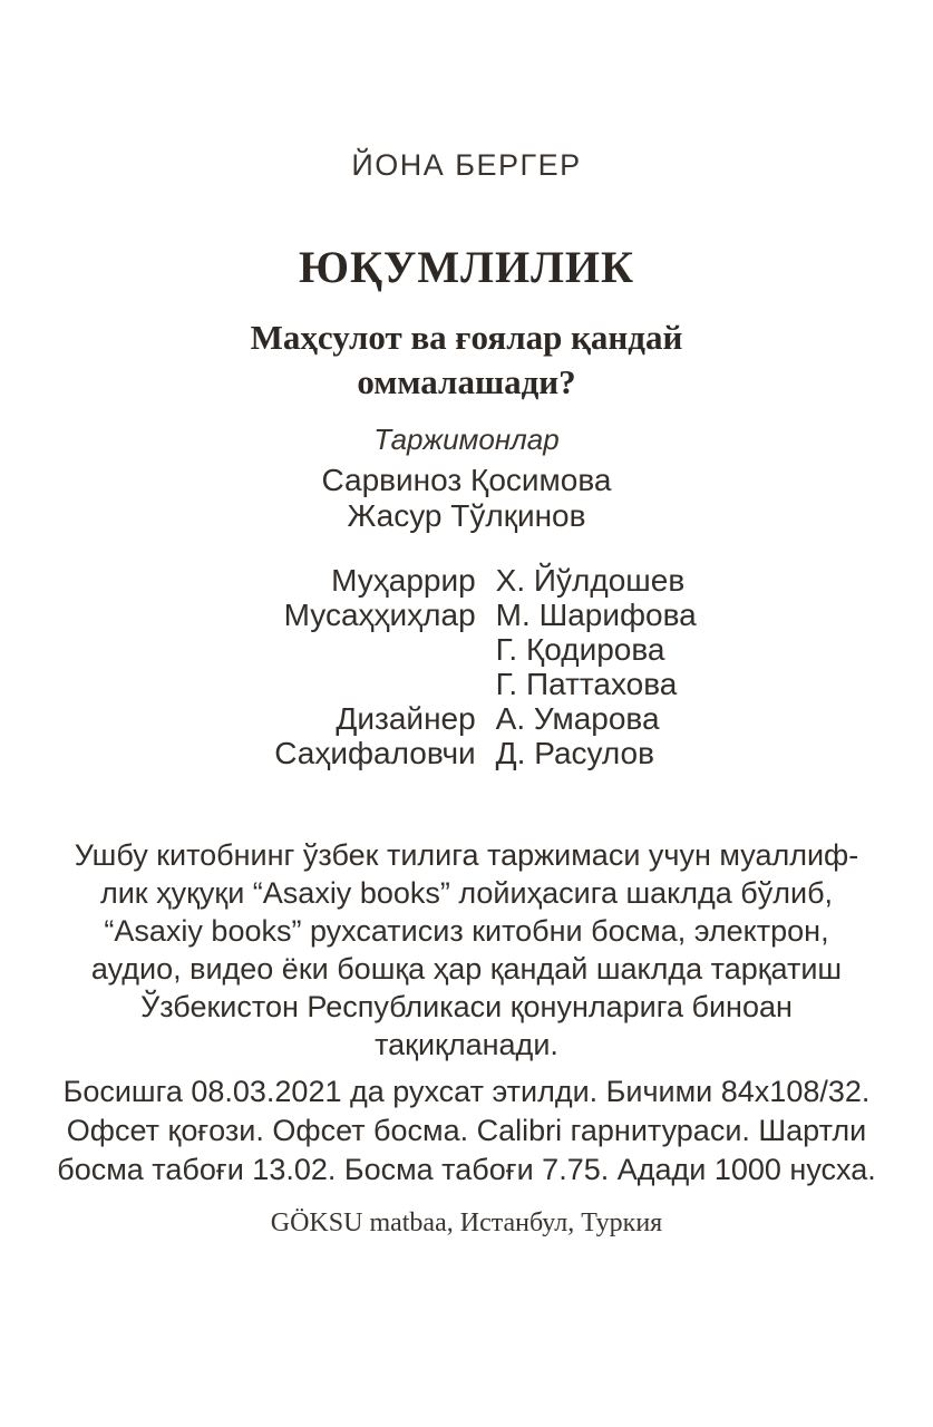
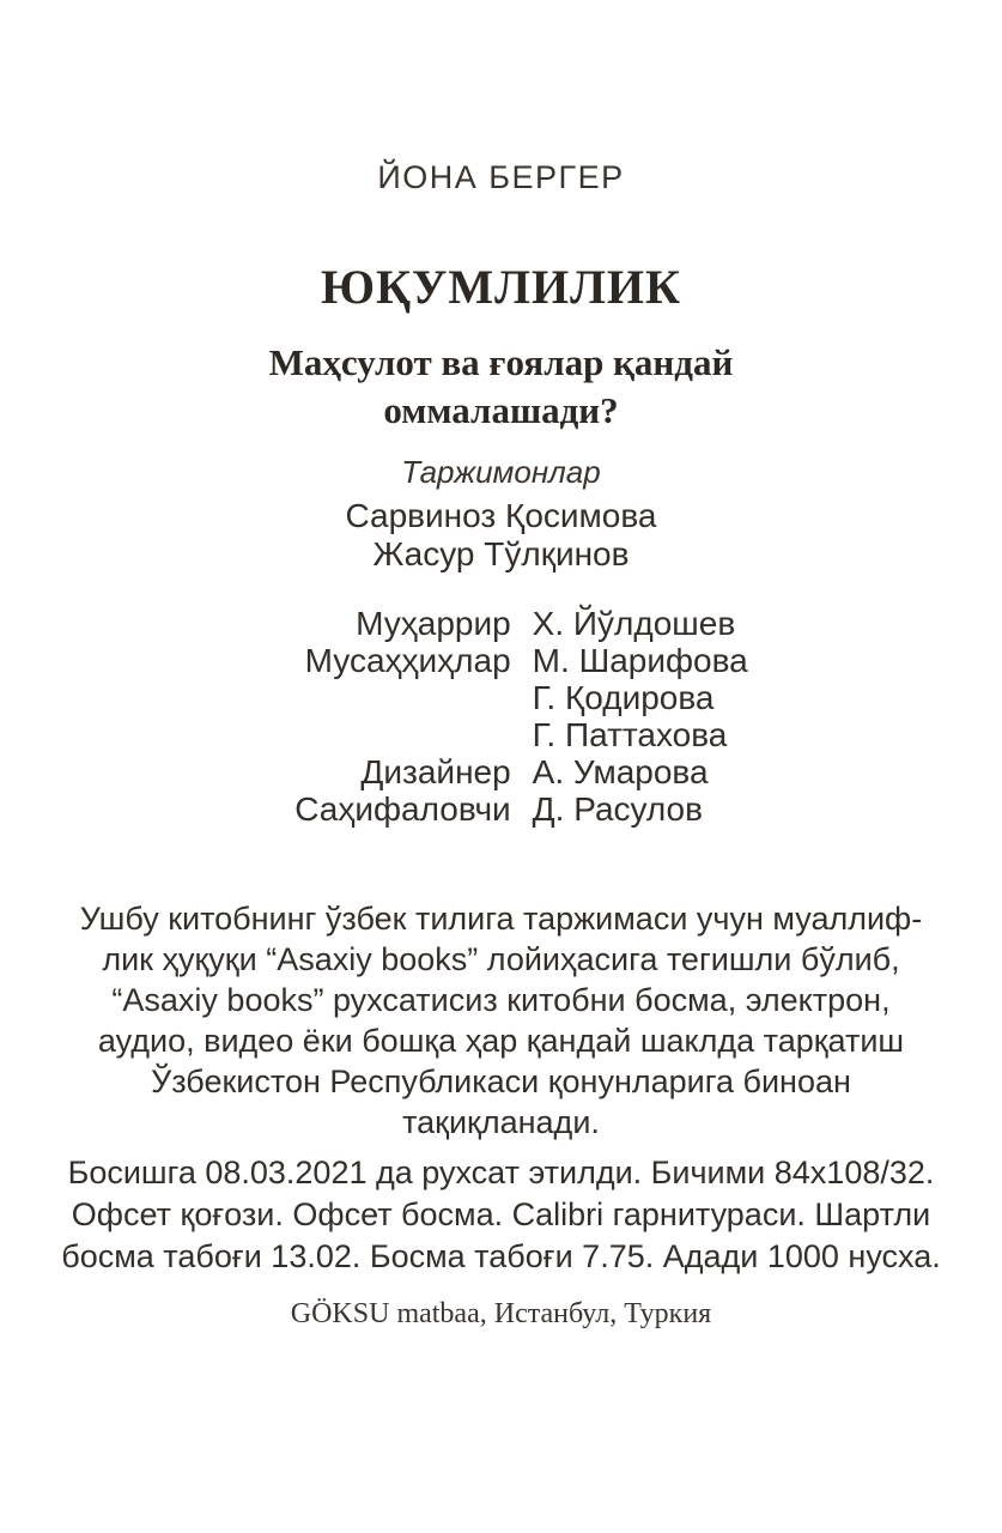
  ЙОНА БЕРГЕР
  ЮҚУМЛИЛИК
  Маҳсулот ва ғоялар қандай
  оммалашади?
  Таржимонлар
  Сарвиноз Қосимова
  Жасур Тўлқинов
  Муҳаррир
  Х. Йўлдошев
  Мусаҳҳиҳлар
  М. Шарифова
  Г. Қодирова
  Г. Паттахова
  Дизайнер
  А. Умарова
  Саҳифаловчи
  Д. Расулов
  Ушбу китобнинг ўзбек тилига таржимаси учун муаллиф-
- лик ҳуқуқи “Asaxiy books” лойиҳасига шаклда бўлиб,
+ лик ҳуқуқи “Asaxiy books” лойиҳасига тегишли бўлиб,
  “Asaxiy books” рухсатисиз китобни босма, электрон,
  аудио, видео ёки бошқа ҳар қандай шаклда тарқатиш
  Ўзбекистон Республикаси қонунларига биноан
  тақиқланади.
  Босишга 08.03.2021 да рухсат этилди. Бичими 84х108/32.
  Офсет қоғози. Офсет босма. Calibri гарнитураси. Шартли
  босма табоғи 13.02. Босма табоғи 7.75. Адади 1000 нусха.
  GÖKSU matbaa, Истанбул, Туркия
